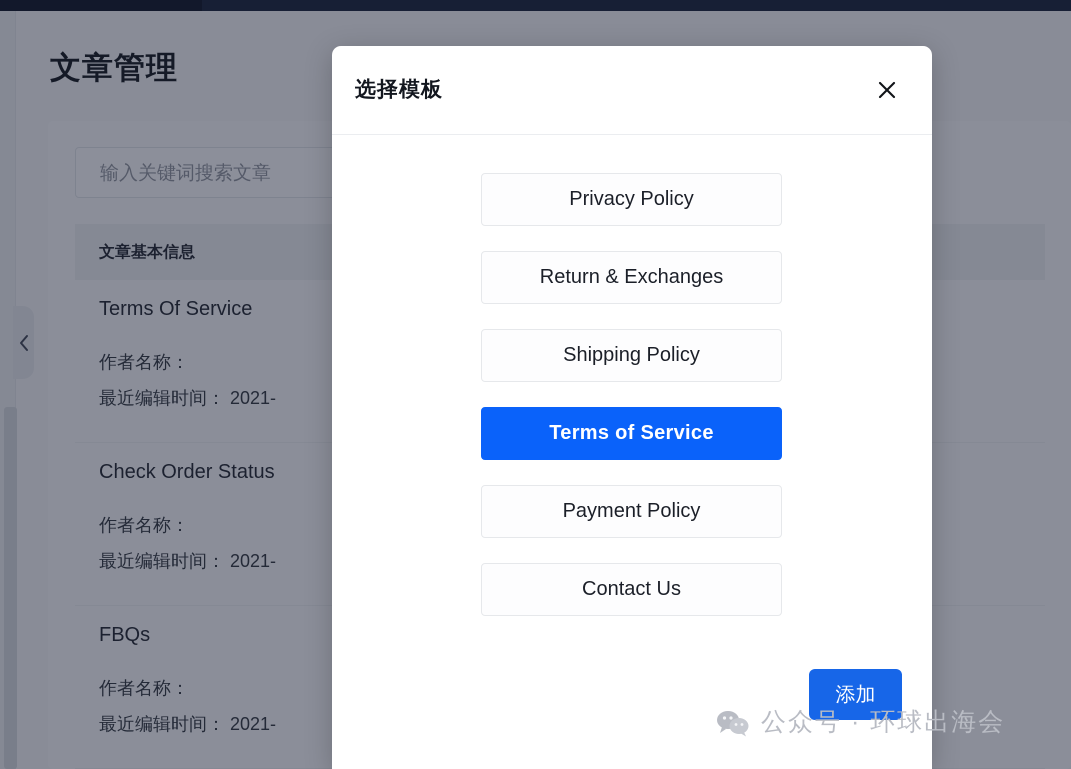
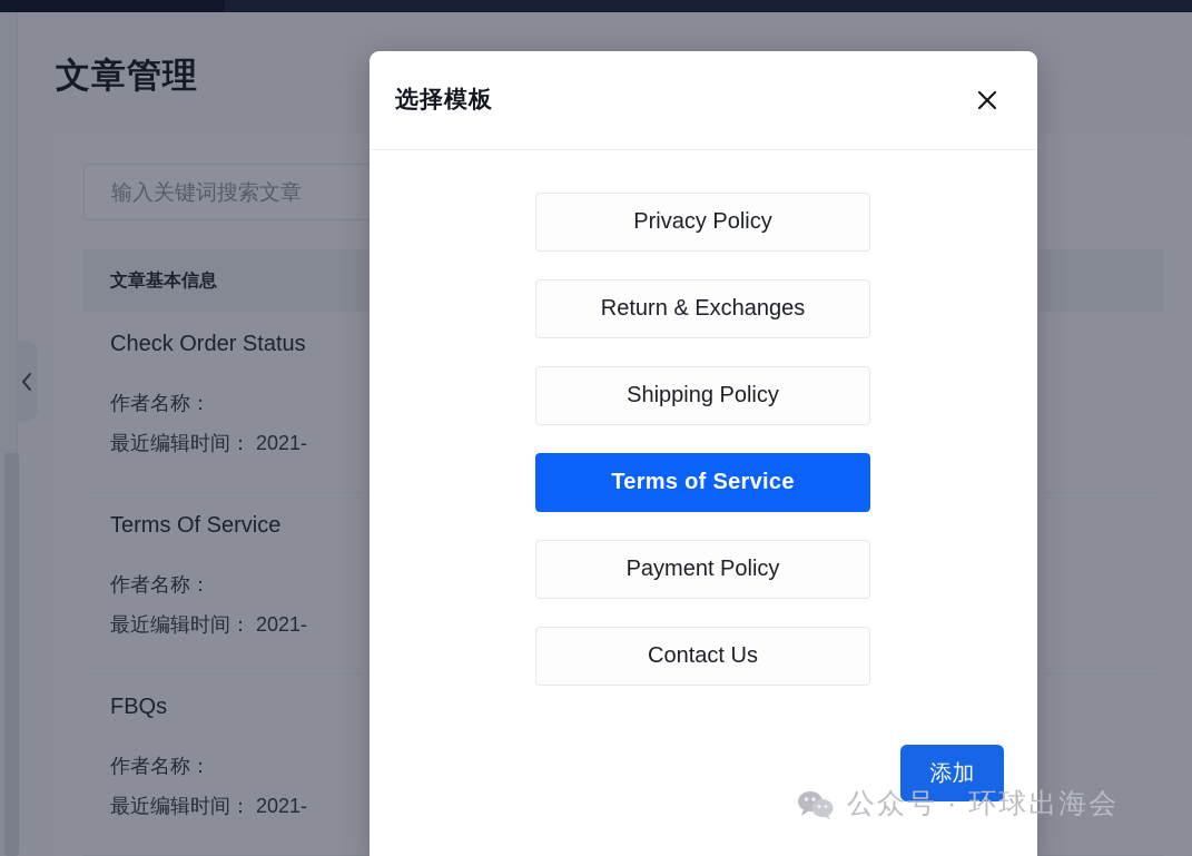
  文章管理
  输入关键词搜索文章
  文章基本信息
- Terms Of Service
+ Check Order Status
  作者名称：
  最近编辑时间： 2021-
- Check Order Status
+ Terms Of Service
  作者名称：
  最近编辑时间： 2021-
  FBQs
  作者名称：
  最近编辑时间： 2021-
  选择模板
  Privacy Policy
  Return & Exchanges
  Shipping Policy
  Terms of Service
  Payment Policy
  Contact Us
  添加
  公众号 · 环球出海会
